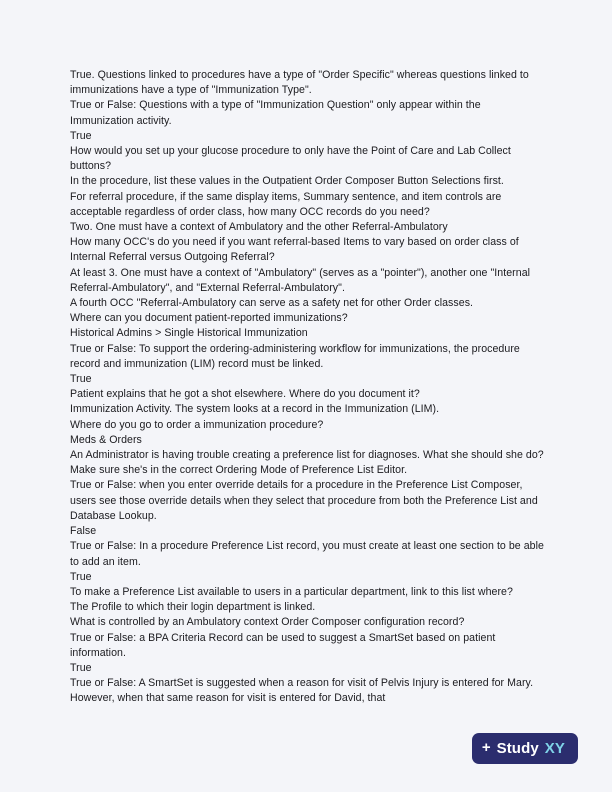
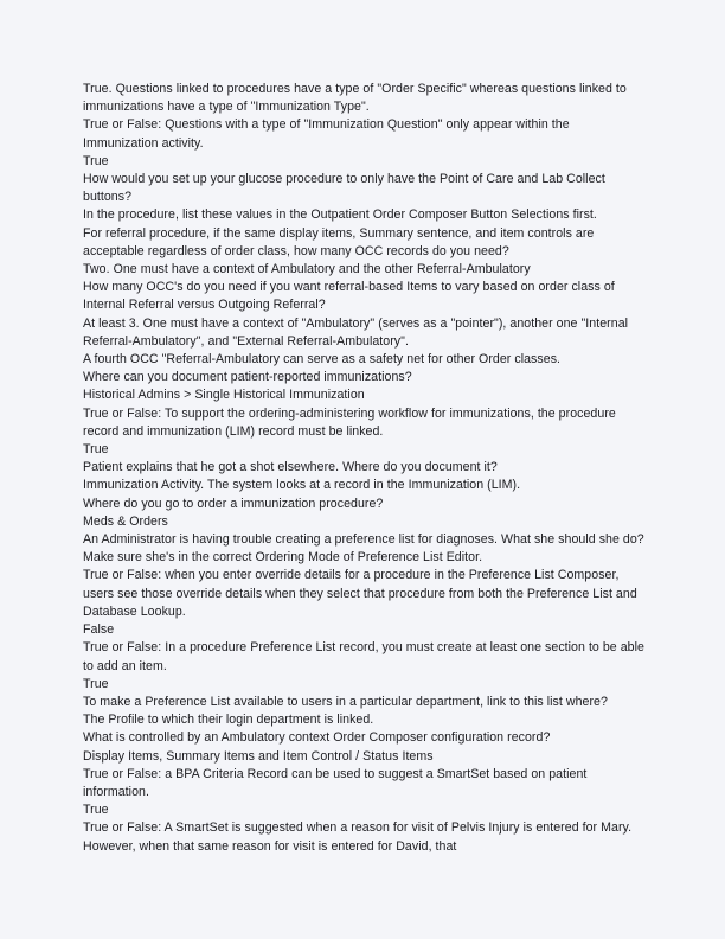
  True. Questions linked to procedures have a type of "Order Specific" whereas questions linked to immunizations have a type of "Immunization Type".
  True or False: Questions with a type of "Immunization Question" only appear within the Immunization activity.
  True
  How would you set up your glucose procedure to only have the Point of Care and Lab Collect buttons?
  In the procedure, list these values in the Outpatient Order Composer Button Selections first.
  For referral procedure, if the same display items, Summary sentence, and item controls are acceptable regardless of order class, how many OCC records do you need?
  Two. One must have a context of Ambulatory and the other Referral-Ambulatory
  How many OCC's do you need if you want referral-based Items to vary based on order class of Internal Referral versus Outgoing Referral?
  At least 3. One must have a context of "Ambulatory" (serves as a "pointer"), another one "Internal Referral-Ambulatory", and "External Referral-Ambulatory".
  A fourth OCC "Referral-Ambulatory can serve as a safety net for other Order classes.
  Where can you document patient-reported immunizations?
  Historical Admins > Single Historical Immunization
  True or False: To support the ordering-administering workflow for immunizations, the procedure record and immunization (LIM) record must be linked.
  True
  Patient explains that he got a shot elsewhere. Where do you document it?
  Immunization Activity. The system looks at a record in the Immunization (LIM).
  Where do you go to order a immunization procedure?
  Meds & Orders
  An Administrator is having trouble creating a preference list for diagnoses. What she should she do?
  Make sure she's in the correct Ordering Mode of Preference List Editor.
  True or False: when you enter override details for a procedure in the Preference List Composer, users see those override details when they select that procedure from both the Preference List and Database Lookup.
  False
  True or False: In a procedure Preference List record, you must create at least one section to be able to add an item.
  True
  To make a Preference List available to users in a particular department, link to this list where?
  The Profile to which their login department is linked.
  What is controlled by an Ambulatory context Order Composer configuration record?
+ Display Items, Summary Items and Item Control / Status Items
  True or False: a BPA Criteria Record can be used to suggest a SmartSet based on patient information.
  True
  True or False: A SmartSet is suggested when a reason for visit of Pelvis Injury is entered for Mary. However, when that same reason for visit is entered for David, that
- +
- Study
- XY
